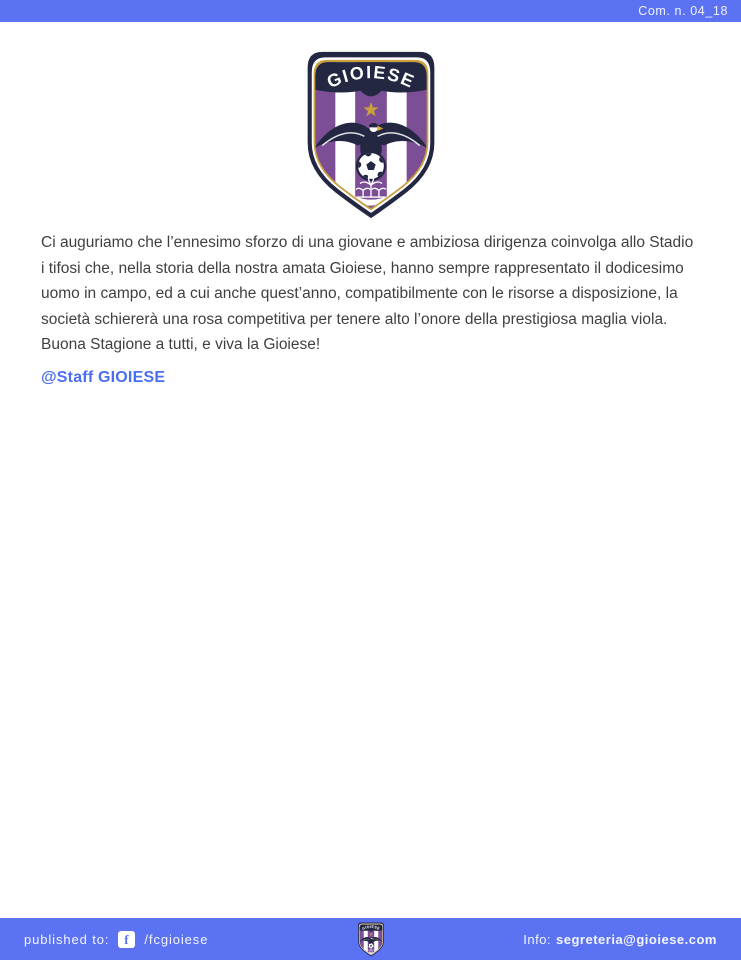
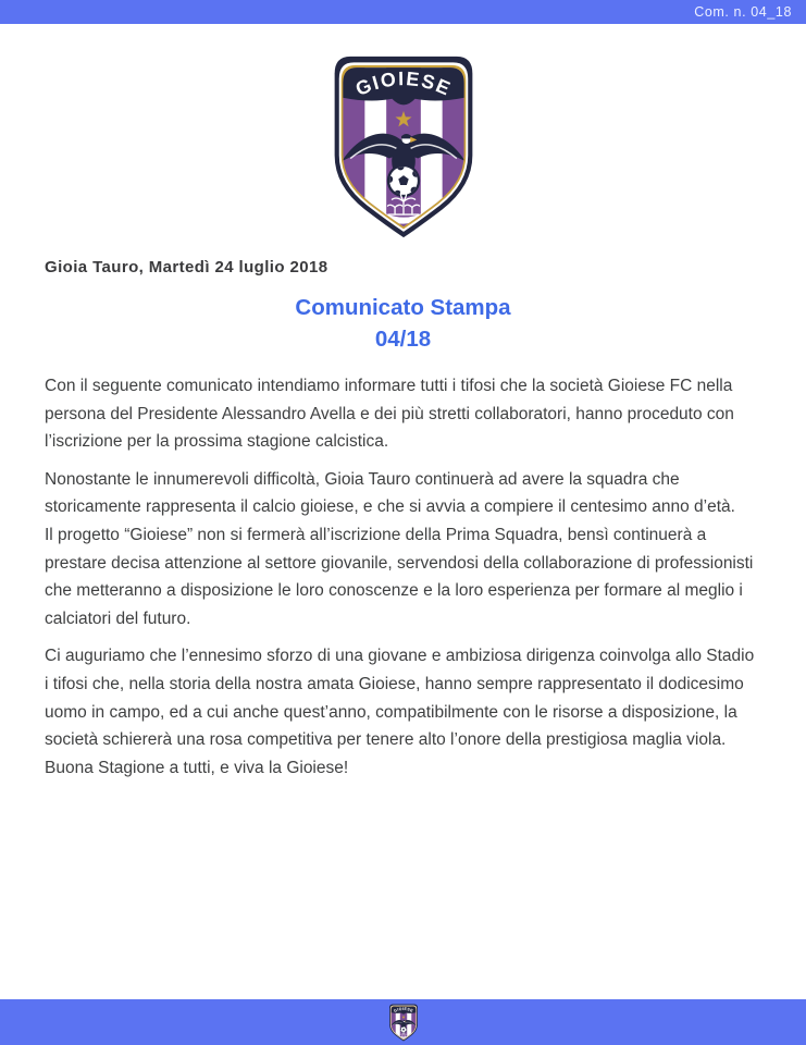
  Com. n. 04_18
+ Gioia Tauro, Martedì 24 luglio 2018
+ Comunicato Stampa
+ 04/18
+ Con il seguente comunicato intendiamo informare tutti i tifosi che la società Gioiese FC nella persona del Presidente Alessandro Avella e dei più stretti collaboratori, hanno proceduto con l’iscrizione per la prossima stagione calcistica.
+ Nonostante le innumerevoli difficoltà, Gioia Tauro continuerà ad avere la squadra che storicamente rappresenta il calcio gioiese, e che si avvia a compiere il centesimo anno d’età.
+ Il progetto “Gioiese” non si fermerà all’iscrizione della Prima Squadra, bensì continuerà a prestare decisa attenzione al settore giovanile, servendosi della collaborazione di professionisti che metteranno a disposizione le loro conoscenze e la loro esperienza per formare al meglio i calciatori del futuro.
  Ci auguriamo che l’ennesimo sforzo di una giovane e ambiziosa dirigenza coinvolga allo Stadio i tifosi che, nella storia della nostra amata Gioiese, hanno sempre rappresentato il dodicesimo uomo in campo, ed a cui anche quest’anno, compatibilmente con le risorse a disposizione, la società schiererà una rosa competitiva per tenere alto l’onore della prestigiosa maglia viola.
  Buona Stagione a tutti, e viva la Gioiese!
- @Staff GIOIESE
- published to:
- f
- /fcgioiese
- Info:
- segreteria@gioiese.com
